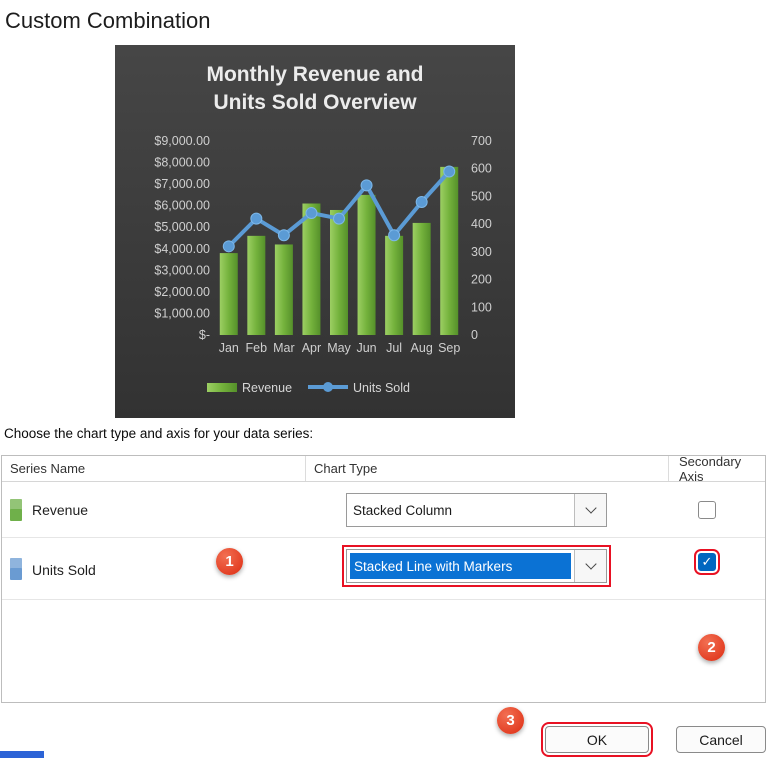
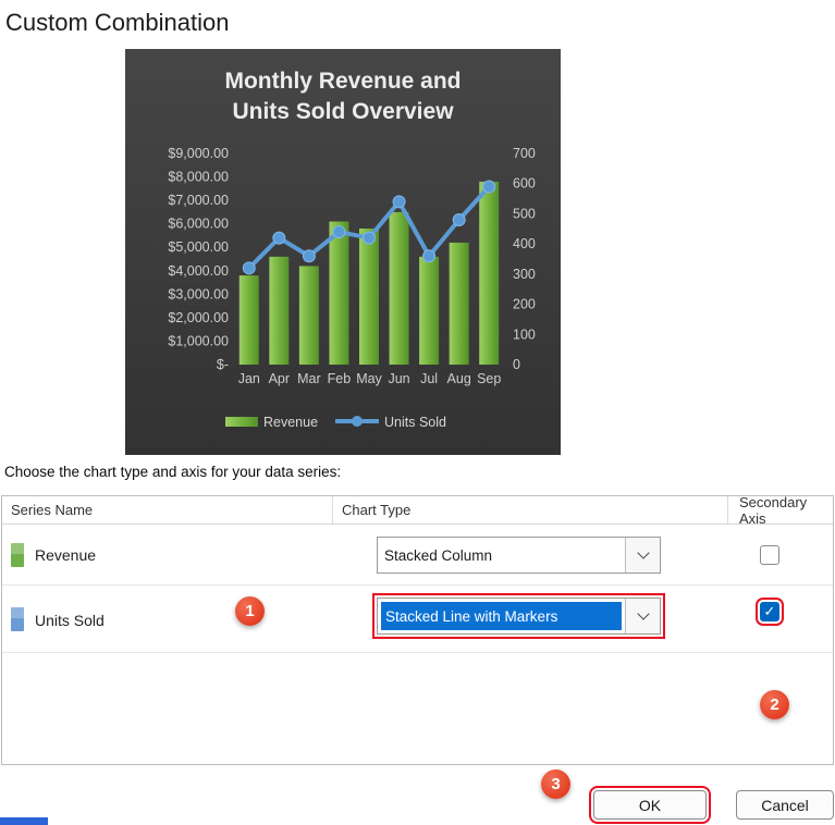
  Custom Combination
  Monthly Revenue and
  Units Sold Overview
  $9,000.00
  $8,000.00
  $7,000.00
  $6,000.00
  $5,000.00
  $4,000.00
  $3,000.00
  $2,000.00
  $1,000.00
  $-
  700
  600
  500
  400
  300
  200
  100
  0
  Jan
- Feb
+ Apr
  Mar
- Apr
+ Feb
  May
  Jun
  Jul
  Aug
  Sep
  Revenue
  Units Sold
  Choose the chart type and axis for your data series:
  Series Name
  Chart Type
  Secondary Axis
  Revenue
  Stacked Column
  Units Sold
  Stacked Line with Markers
  ✓
  1
  2
  3
  OK
  Cancel
